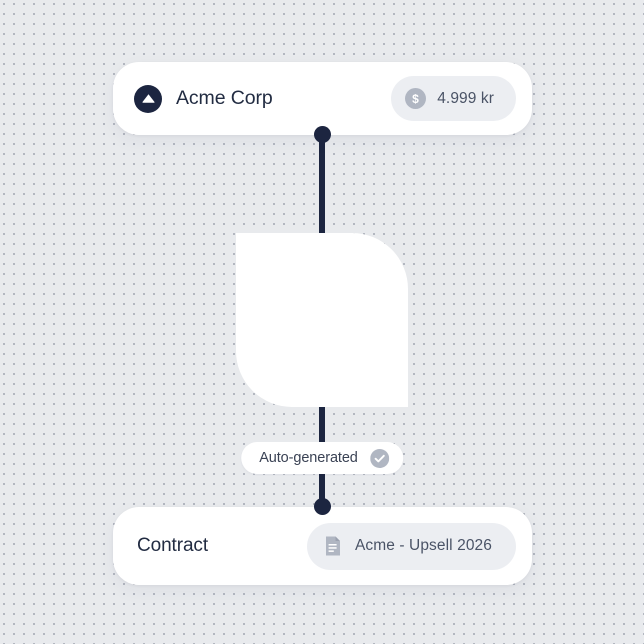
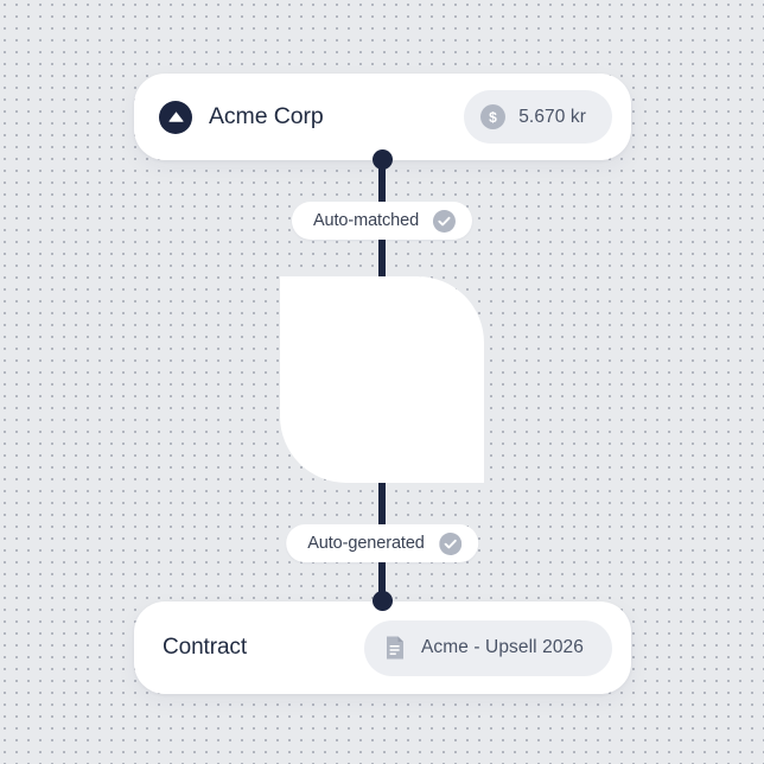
  Acme Corp
  $
- 4.999 kr
+ 5.670 kr
+ Auto-matched
  Auto-generated
  Contract
  Acme - Upsell 2026
